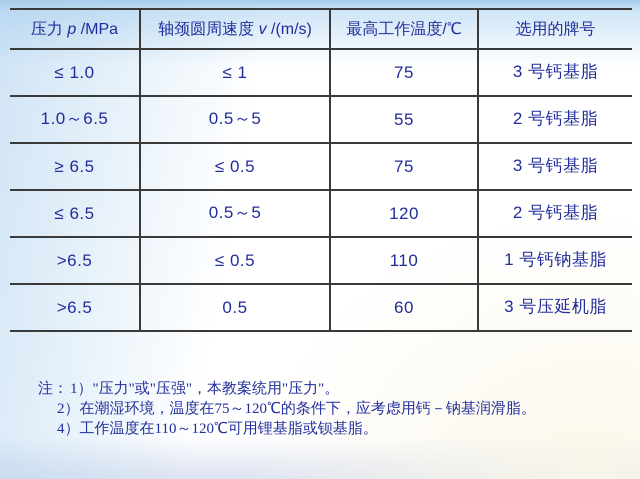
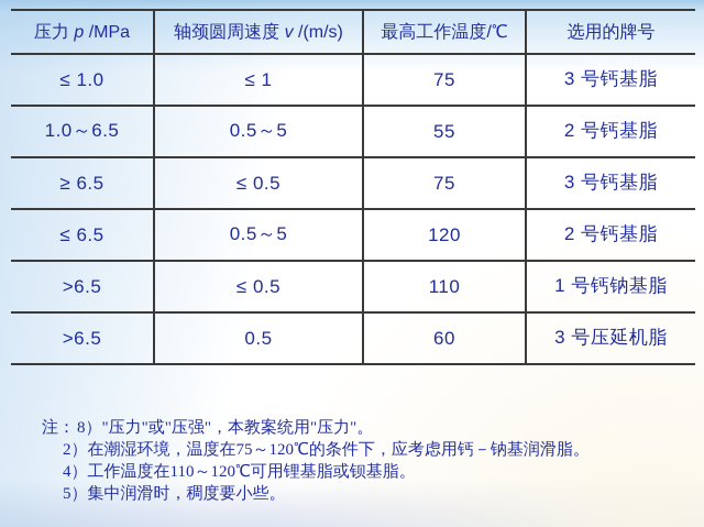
  压力 p /MPa	轴颈圆周速度 v /(m/s)	最高工作温度/℃	选用的牌号
  ≤ 1.0	≤ 1	75	3 号钙基脂
  1.0～6.5	0.5～5	55	2 号钙基脂
  ≥ 6.5	≤ 0.5	75	3 号钙基脂
  ≤ 6.5	0.5～5	120	2 号钙基脂
  >6.5	≤ 0.5	110	1 号钙钠基脂
  >6.5	0.5	60	3 号压延机脂
- 注： 1）"压力"或"压强"，本教案统用"压力"。
+ 注： 8）"压力"或"压强"，本教案统用"压力"。
  2）在潮湿环境，温度在75～120℃的条件下，应考虑用钙－钠基润滑脂。
  4）工作温度在110～120℃可用锂基脂或钡基脂。
+ 5）集中润滑时，稠度要小些。
